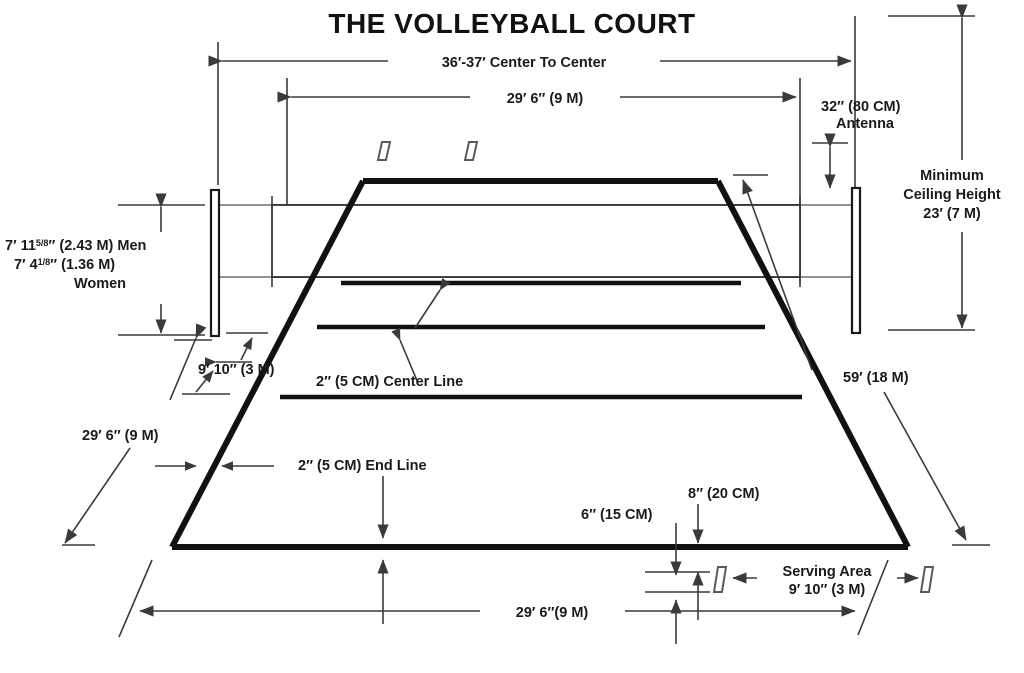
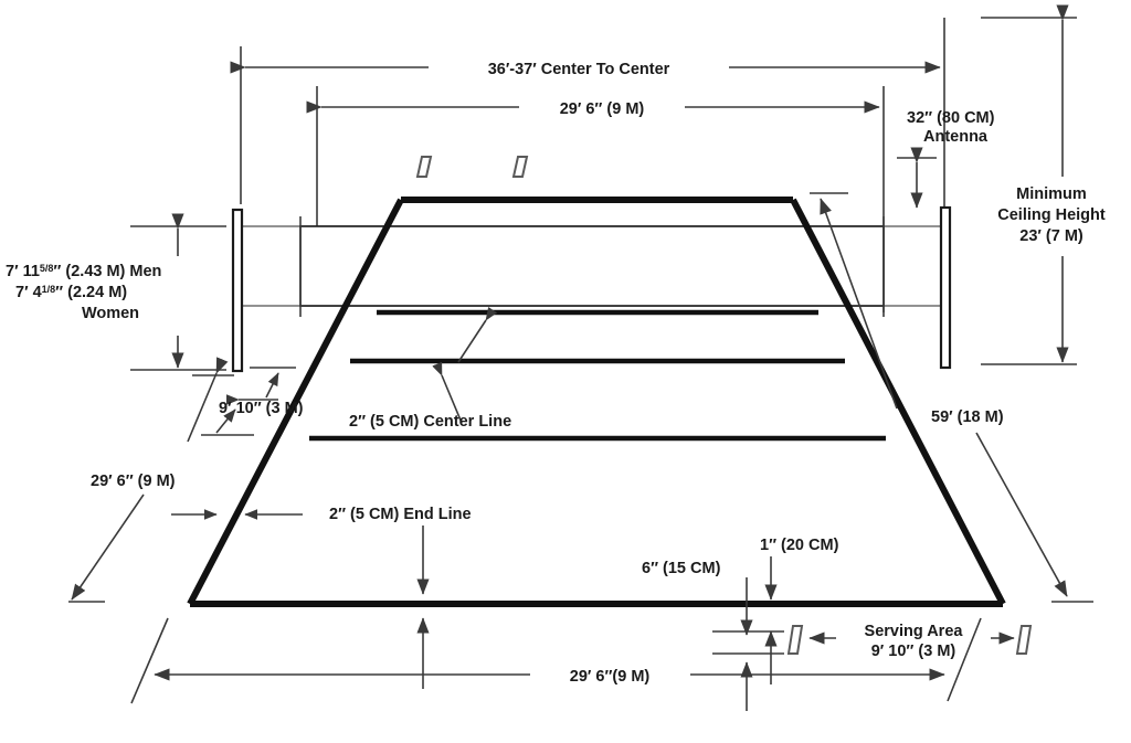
- THE VOLLEYBALL COURT
  36′-37′ Center To Center
  29′ 6″ (9 M)
  32″ (80 CM)
  Antenna
  Minimum
  Ceiling Height
  23′ (7 M)
  7′ 115/8″ (2.43 M) Men
- 7′ 41/8″ (1.36 M)
+ 7′ 41/8″ (2.24 M)
  Women
  9′ 10″ (3 M)
  29′ 6″ (9 M)
  2″ (5 CM) Center Line
  2″ (5 CM) End Line
  59′ (18 M)
  6″ (15 CM)
- 8″ (20 CM)
+ 1″ (20 CM)
  Serving Area
  9′ 10″ (3 M)
  29′ 6″(9 M)
